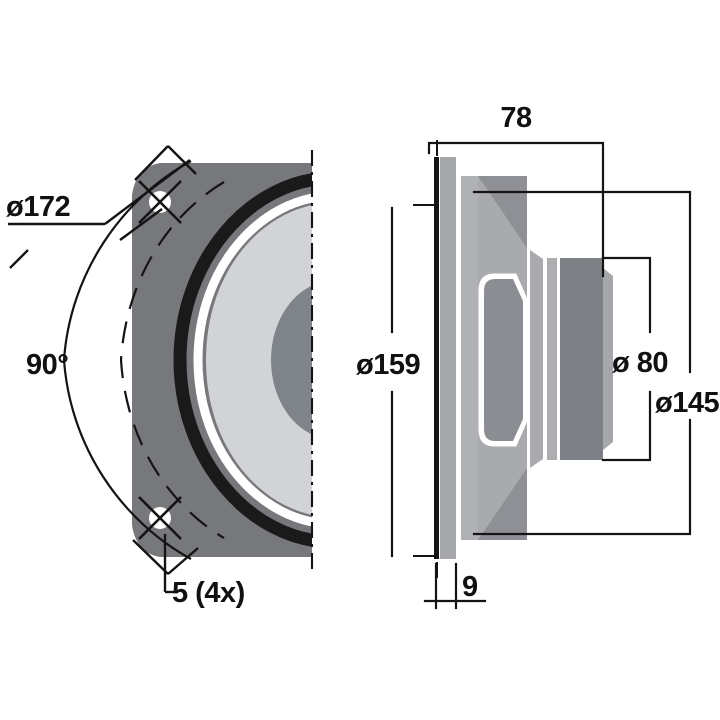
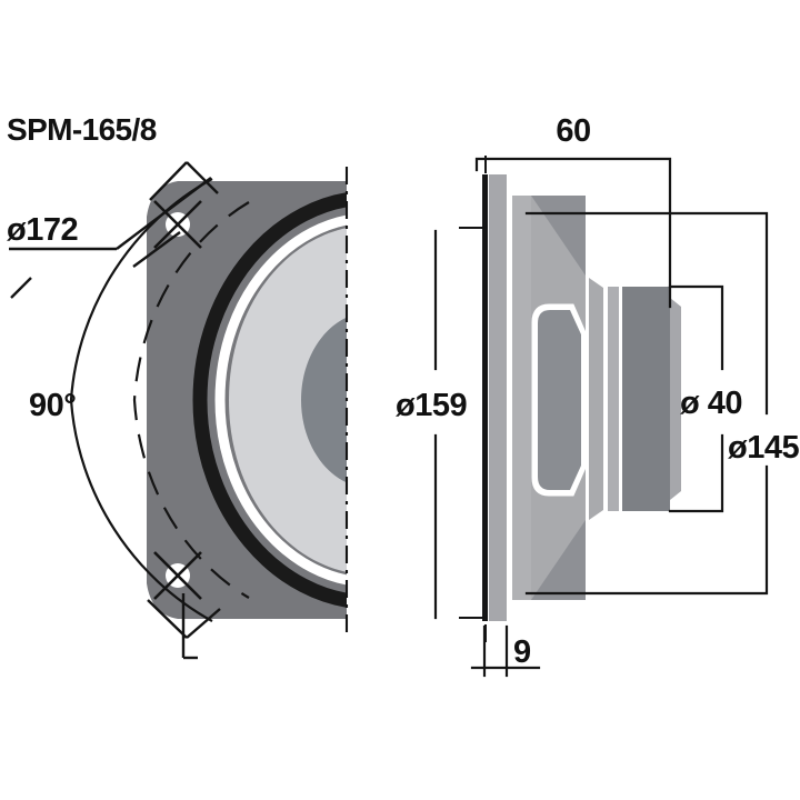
  ø172
  90°
- 5 (4x)
- 78
+ 60
  ø159
- ø 80
+ ø 40
  ø145
  9
+ SPM-165/8
